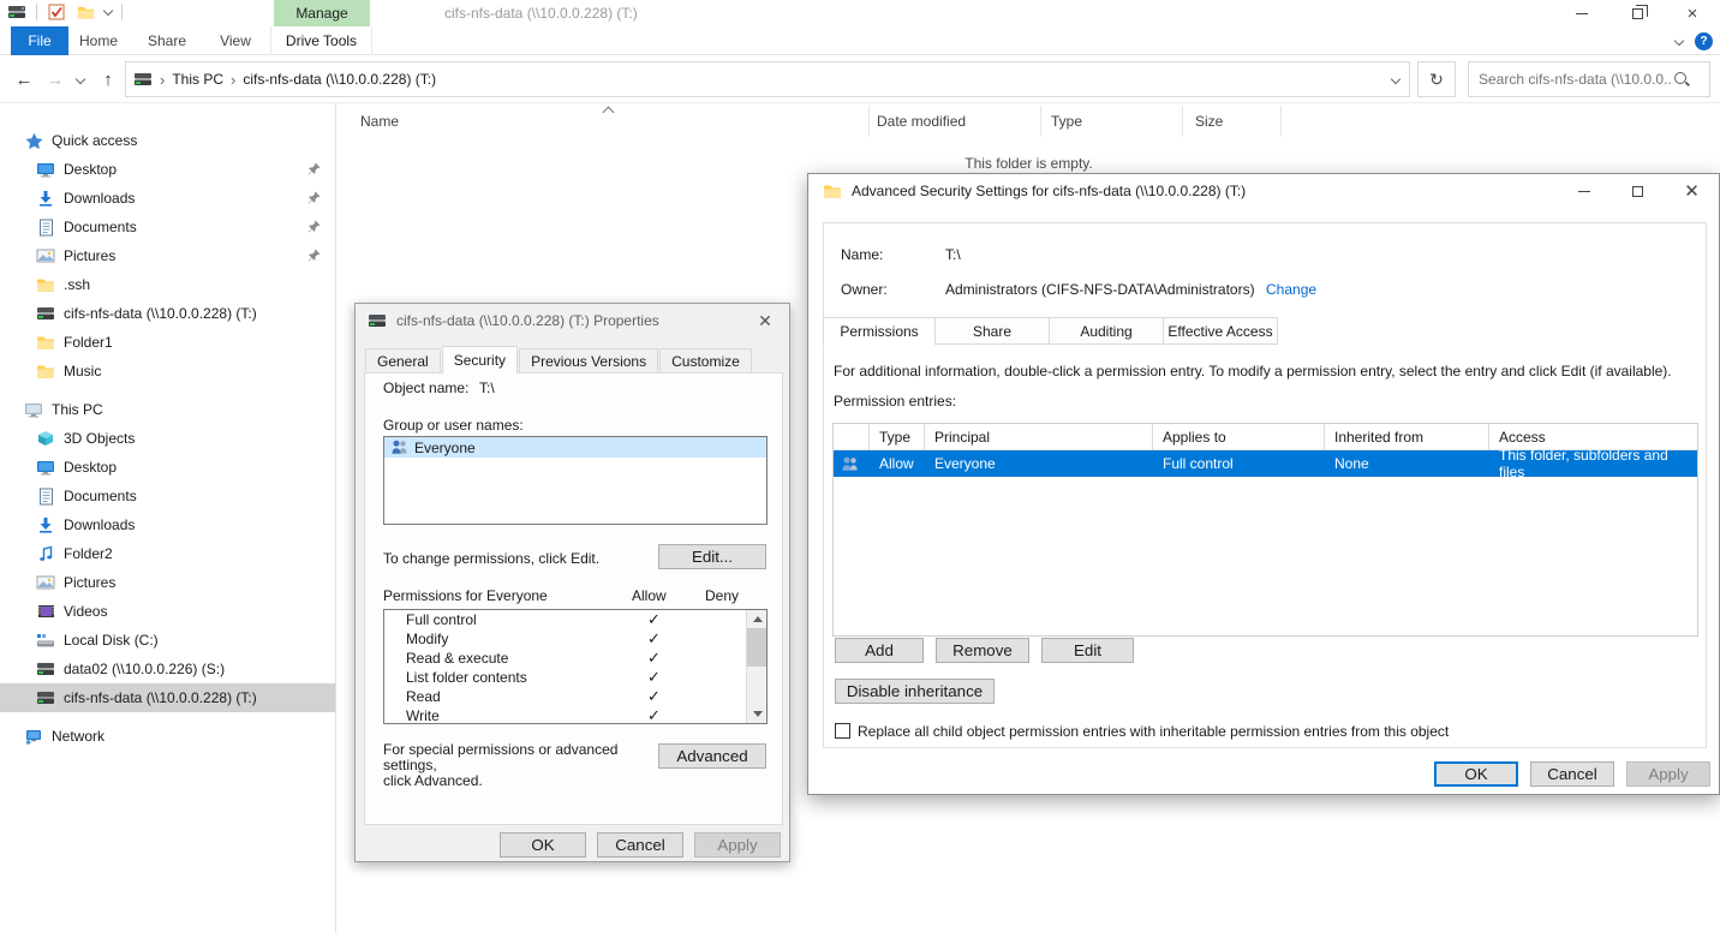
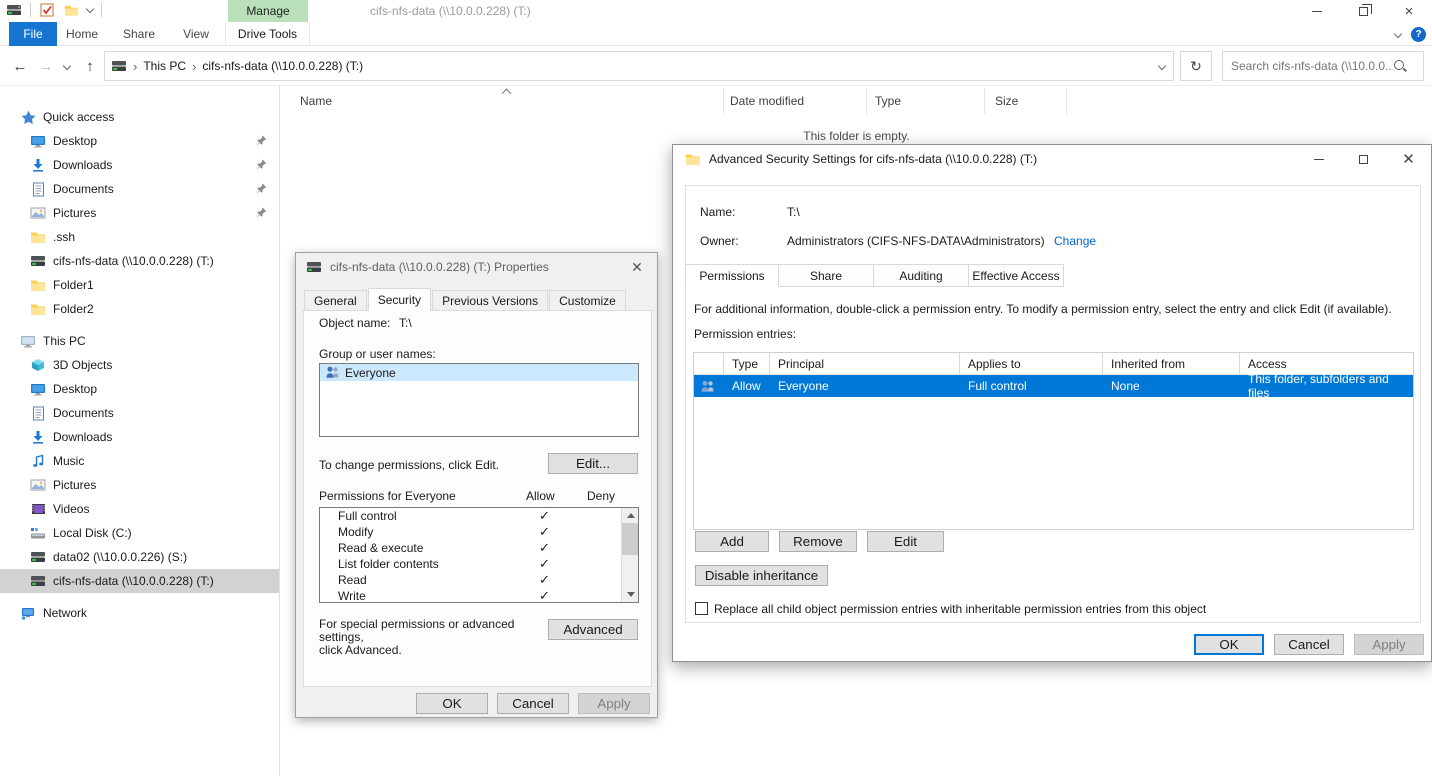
  Manage
  cifs-nfs-data (\\10.0.0.228) (T:)
  ×
  File
  Home
  Share
  View
  Drive Tools
  ?
  ←
  →
  ↑
  ›
  This PC
  ›
  cifs-nfs-data (\\10.0.0.228) (T:)
  ↻
  Search cifs-nfs-data (\\10.0.0..
  Quick access
  Desktop
  Downloads
  Documents
  Pictures
  .ssh
  cifs-nfs-data (\\10.0.0.228) (T:)
  Folder1
- Music
+ Folder2
  This PC
  3D Objects
  Desktop
  Documents
  Downloads
- Folder2
+ Music
  Pictures
  Videos
  Local Disk (C:)
  data02 (\\10.0.0.226) (S:)
  cifs-nfs-data (\\10.0.0.228) (T:)
  Network
  Name
  Date modified
  Type
  Size
  This folder is empty.
  cifs-nfs-data (\\10.0.0.228) (T:) Properties
  ✕
  General
  Security
  Previous Versions
  Customize
  Object name:
  T:\
  Group or user names:
  Everyone
  To change permissions, click Edit.
  Edit...
  Permissions for Everyone
  Allow
  Deny
  Full control
  ✓
  Modify
  ✓
  Read & execute
  ✓
  List folder contents
  ✓
  Read
  ✓
  Write
  ✓
  For special permissions or advanced settings,
  click Advanced.
  Advanced
  OK
  Cancel
  Apply
  Advanced Security Settings for cifs-nfs-data (\\10.0.0.228) (T:)
  ✕
  Name:
  T:\
  Owner:
  Administrators (CIFS-NFS-DATA\Administrators)
  Change
  Permissions
  Share
  Auditing
  Effective Access
  For additional information, double-click a permission entry. To modify a permission entry, select the entry and click Edit (if available).
  Permission entries:
  Type
  Principal
  Applies to
  Inherited from
  Access
  Allow
  Everyone
  Full control
  None
  This folder, subfolders and files
  Add
  Remove
  Edit
  Disable inheritance
  Replace all child object permission entries with inheritable permission entries from this object
  OK
  Cancel
  Apply
